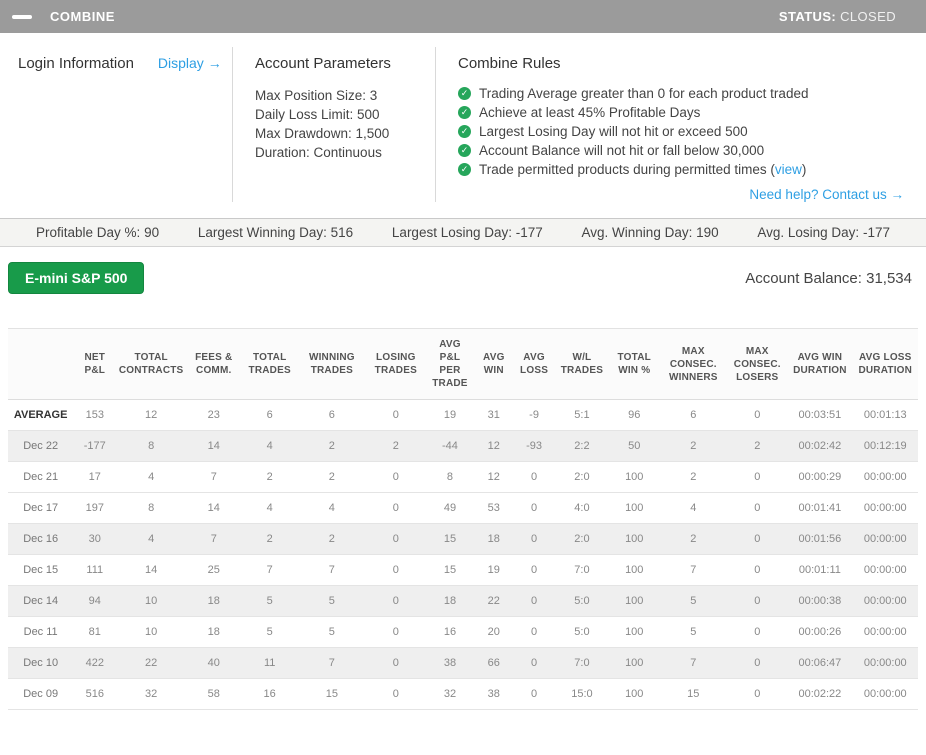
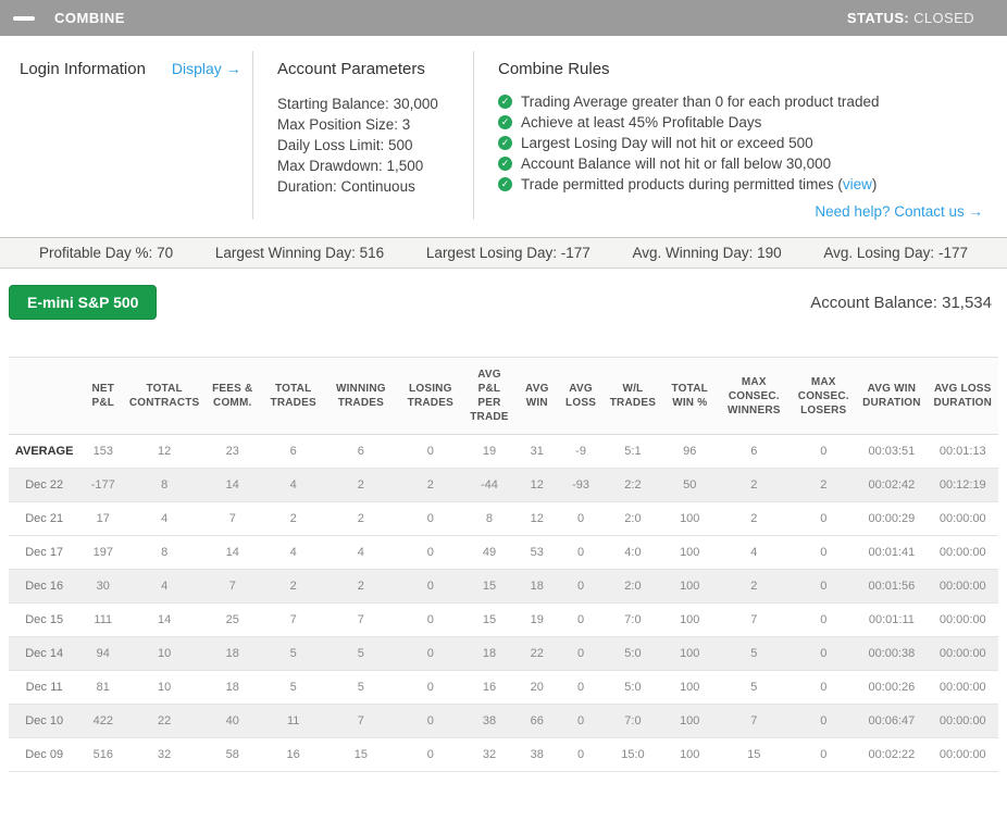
  COMBINE
  STATUS: CLOSED
  Login Information
  Display →
  Account Parameters
+ Starting Balance: 30,000
  Max Position Size: 3
  Daily Loss Limit: 500
  Max Drawdown: 1,500
  Duration: Continuous
  Combine Rules
  ✓
  Trading Average greater than 0 for each product traded
  ✓
  Achieve at least 45% Profitable Days
  ✓
  Largest Losing Day will not hit or exceed 500
  ✓
  Account Balance will not hit or fall below 30,000
  ✓
  Trade permitted products during permitted times (view)
  Need help? Contact us →
- Profitable Day %: 90
+ Profitable Day %: 70
  Largest Winning Day: 516
  Largest Losing Day: -177
  Avg. Winning Day: 190
  Avg. Losing Day: -177
  E-mini S&P 500
  Account Balance: 31,534
  	NET P&L	TOTAL CONTRACTS	FEES & COMM.	TOTAL TRADES	WINNING TRADES	LOSING TRADES	AVG P&L PER TRADE	AVG WIN	AVG LOSS	W/L TRADES	TOTAL WIN %	MAX CONSEC. WINNERS	MAX CONSEC. LOSERS	AVG WIN DURATION	AVG LOSS DURATION
  AVERAGE	153	12	23	6	6	0	19	31	-9	5:1	96	6	0	00:03:51	00:01:13
  Dec 22	-177	8	14	4	2	2	-44	12	-93	2:2	50	2	2	00:02:42	00:12:19
  Dec 21	17	4	7	2	2	0	8	12	0	2:0	100	2	0	00:00:29	00:00:00
  Dec 17	197	8	14	4	4	0	49	53	0	4:0	100	4	0	00:01:41	00:00:00
  Dec 16	30	4	7	2	2	0	15	18	0	2:0	100	2	0	00:01:56	00:00:00
  Dec 15	111	14	25	7	7	0	15	19	0	7:0	100	7	0	00:01:11	00:00:00
  Dec 14	94	10	18	5	5	0	18	22	0	5:0	100	5	0	00:00:38	00:00:00
  Dec 11	81	10	18	5	5	0	16	20	0	5:0	100	5	0	00:00:26	00:00:00
  Dec 10	422	22	40	11	7	0	38	66	0	7:0	100	7	0	00:06:47	00:00:00
  Dec 09	516	32	58	16	15	0	32	38	0	15:0	100	15	0	00:02:22	00:00:00
